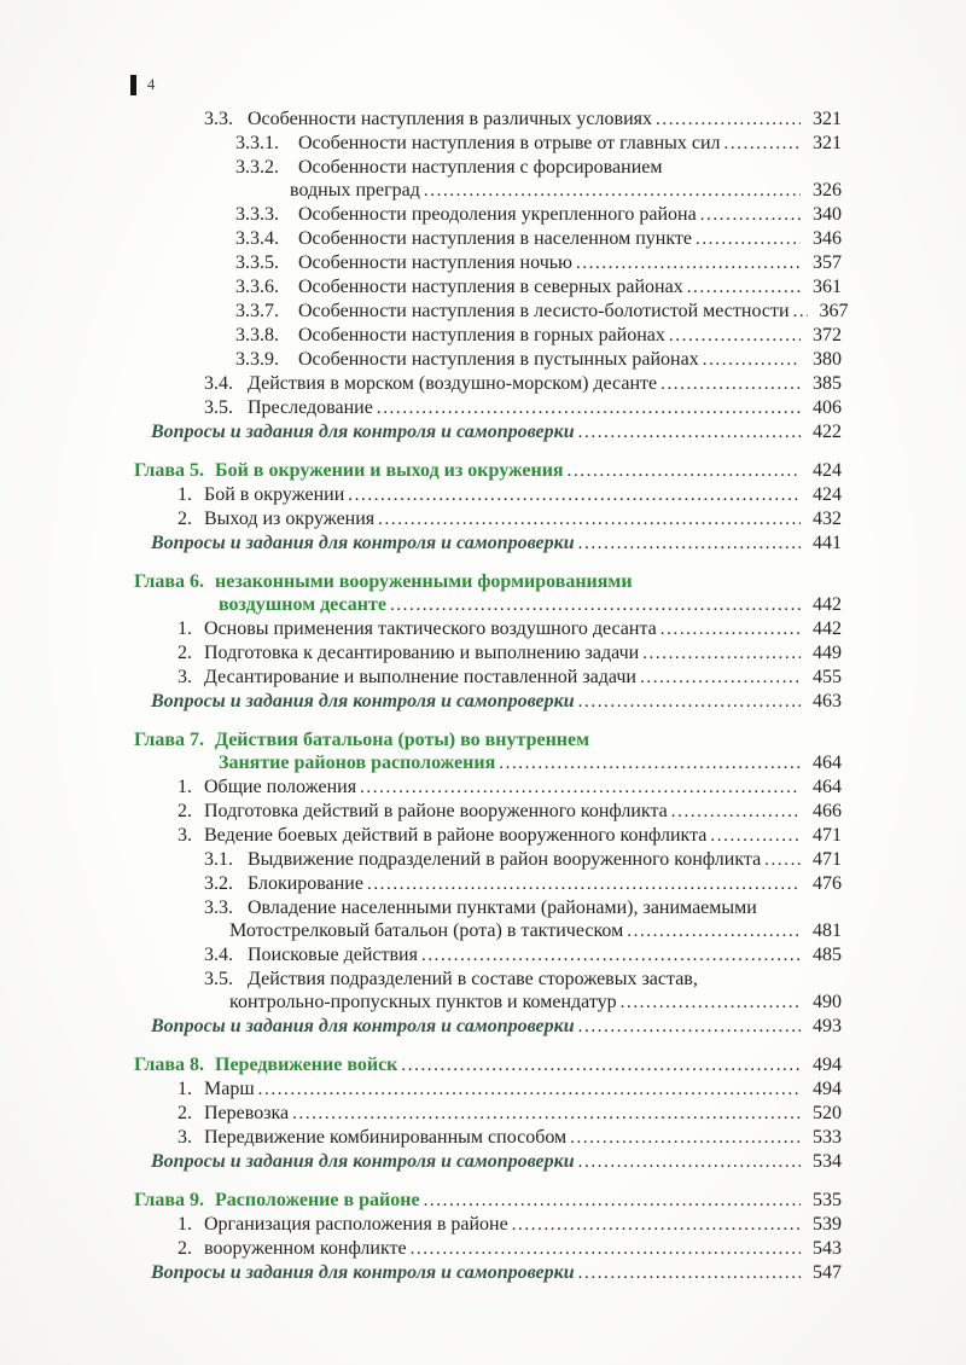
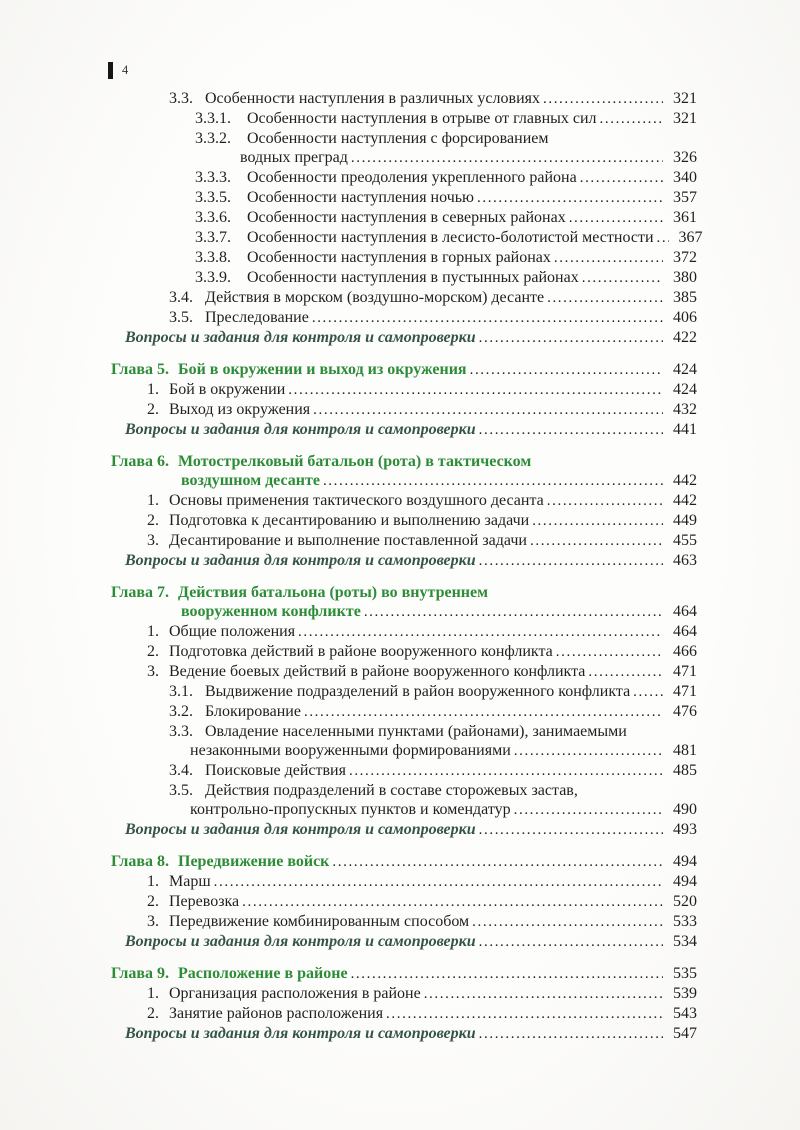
  4
  3.3.
  Особенности наступления в различных условиях
  321
  3.3.1.
  Особенности наступления в отрыве от главных сил
  321
  3.3.2.
  Особенности наступления с форсированием
  водных преград
  326
  3.3.3.
  Особенности преодоления укрепленного района
  340
- 3.3.4.
- Особенности наступления в населенном пункте
- 346
  3.3.5.
  Особенности наступления ночью
  357
  3.3.6.
  Особенности наступления в северных районах
  361
  3.3.7.
  Особенности наступления в лесисто-болотистой местности
  367
  3.3.8.
  Особенности наступления в горных районах
  372
  3.3.9.
  Особенности наступления в пустынных районах
  380
  3.4.
  Действия в морском (воздушно-морском) десанте
  385
  3.5.
  Преследование
  406
  Вопросы и задания для контроля и самопроверки
  422
  Глава 5.
  Бой в окружении и выход из окружения
  424
  1.
  Бой в окружении
  424
  2.
  Выход из окружения
  432
  Вопросы и задания для контроля и самопроверки
  441
  Глава 6.
- незаконными вооруженными формированиями
+ Мотострелковый батальон (рота) в тактическом
  воздушном десанте
  442
  1.
  Основы применения тактического воздушного десанта
  442
  2.
  Подготовка к десантированию и выполнению задачи
  449
  3.
  Десантирование и выполнение поставленной задачи
  455
  Вопросы и задания для контроля и самопроверки
  463
  Глава 7.
  Действия батальона (роты) во внутреннем
- Занятие районов расположения
+ вооруженном конфликте
  464
  1.
  Общие положения
  464
  2.
  Подготовка действий в районе вооруженного конфликта
  466
  3.
  Ведение боевых действий в районе вооруженного конфликта
  471
  3.1.
  Выдвижение подразделений в район вооруженного конфликта
  471
  3.2.
  Блокирование
  476
  3.3.
  Овладение населенными пунктами (районами), занимаемыми
- Мотострелковый батальон (рота) в тактическом
+ незаконными вооруженными формированиями
  481
  3.4.
  Поисковые действия
  485
  3.5.
  Действия подразделений в составе сторожевых застав,
  контрольно-пропускных пунктов и комендатур
  490
  Вопросы и задания для контроля и самопроверки
  493
  Глава 8.
  Передвижение войск
  494
  1.
  Марш
  494
  2.
  Перевозка
  520
  3.
  Передвижение комбинированным способом
  533
  Вопросы и задания для контроля и самопроверки
  534
  Глава 9.
  Расположение в районе
  535
  1.
  Организация расположения в районе
  539
  2.
- вооруженном конфликте
+ Занятие районов расположения
  543
  Вопросы и задания для контроля и самопроверки
  547
